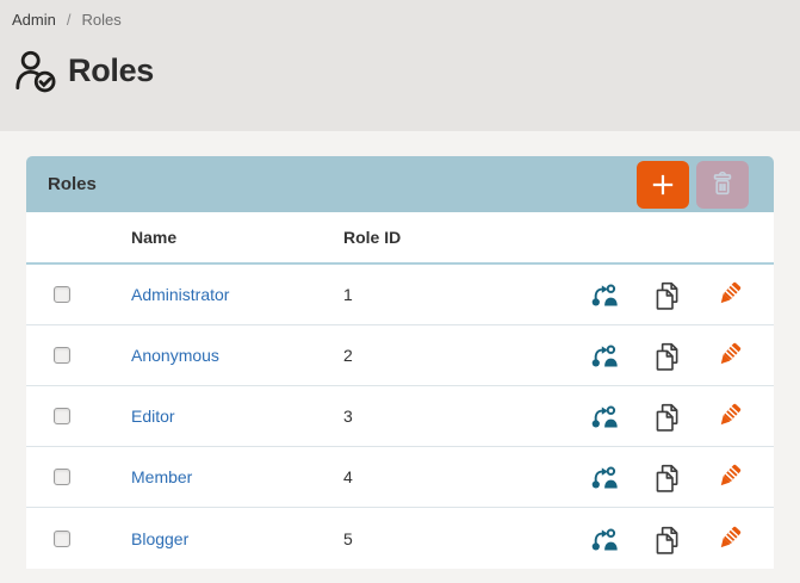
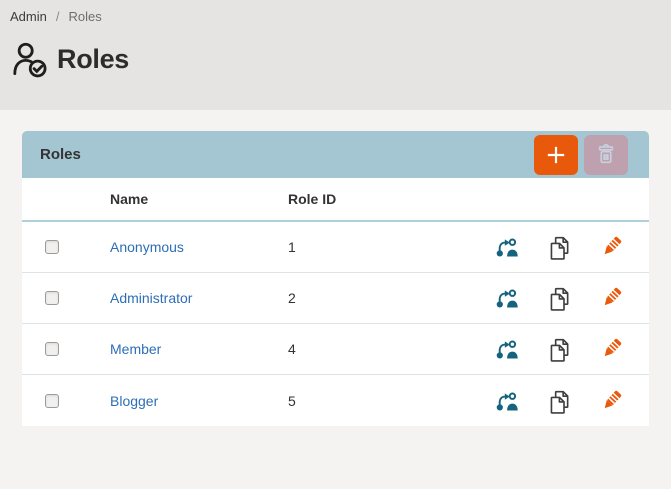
  Admin
  /
  Roles
  Roles
  Roles
  Name
  Role ID
- Administrator
+ Anonymous
  1
- Anonymous
+ Administrator
  2
- Editor
- 3
  Member
  4
  Blogger
  5
